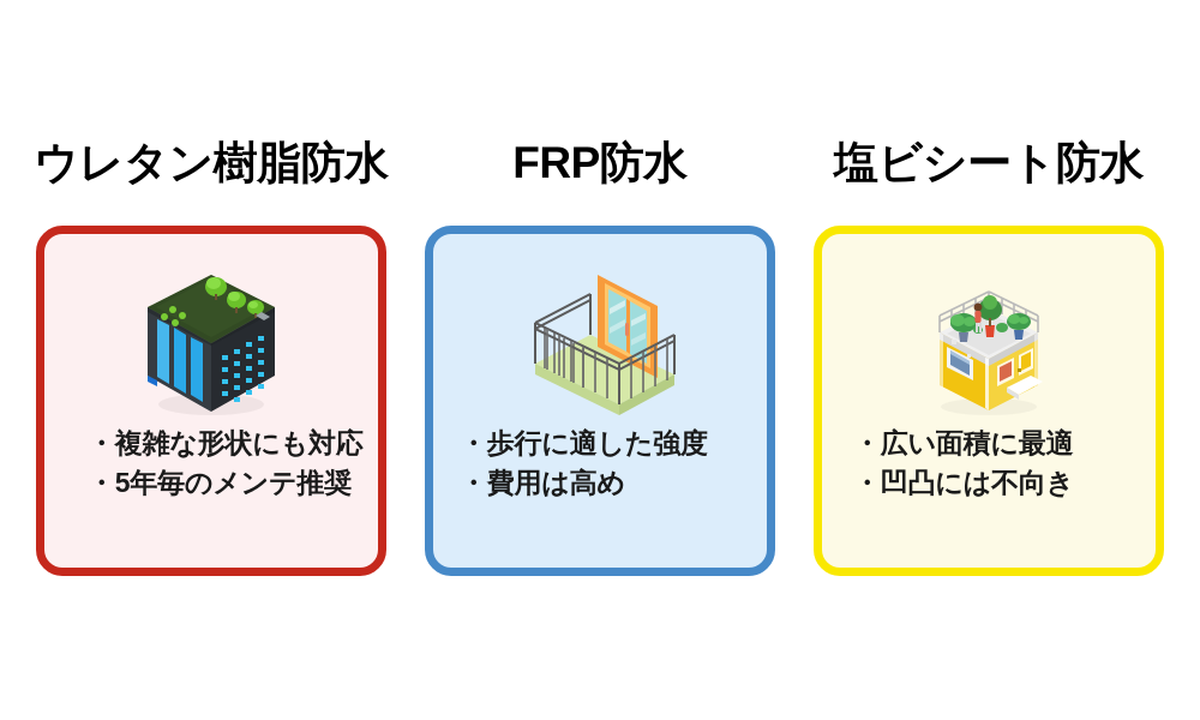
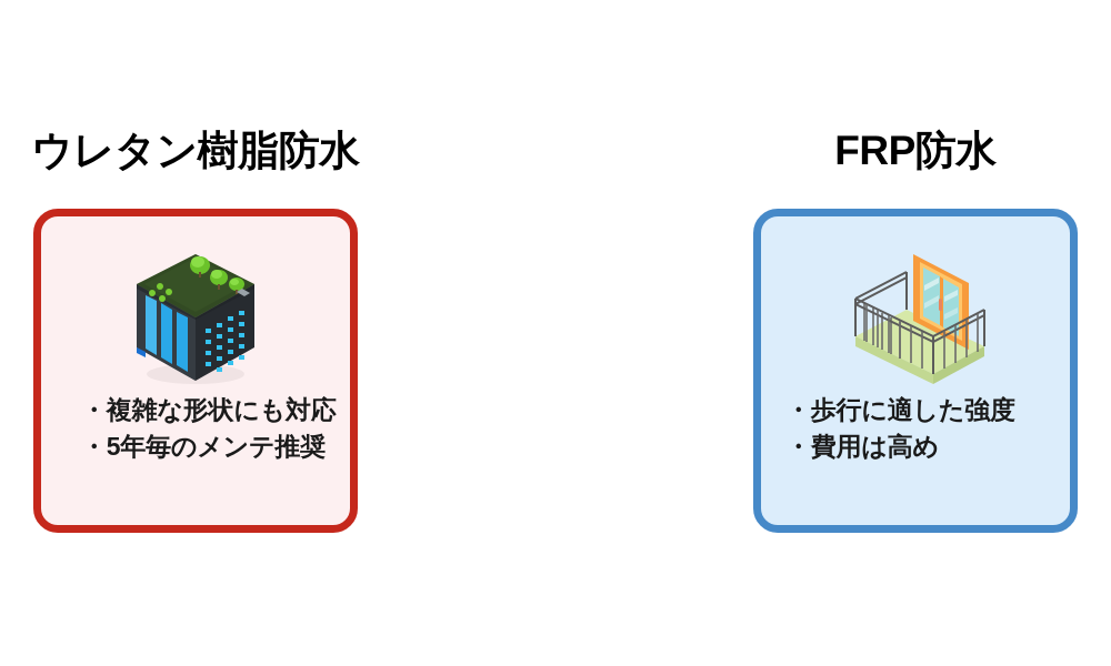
  ウレタン樹脂防水
  ・複雑な形状にも対応
  ・5年毎のメンテ推奨
  FRP防水
  ・歩行に適した強度
  ・費用は高め
- 塩ビシート防水
- ・広い面積に最適
- ・凹凸には不向き
